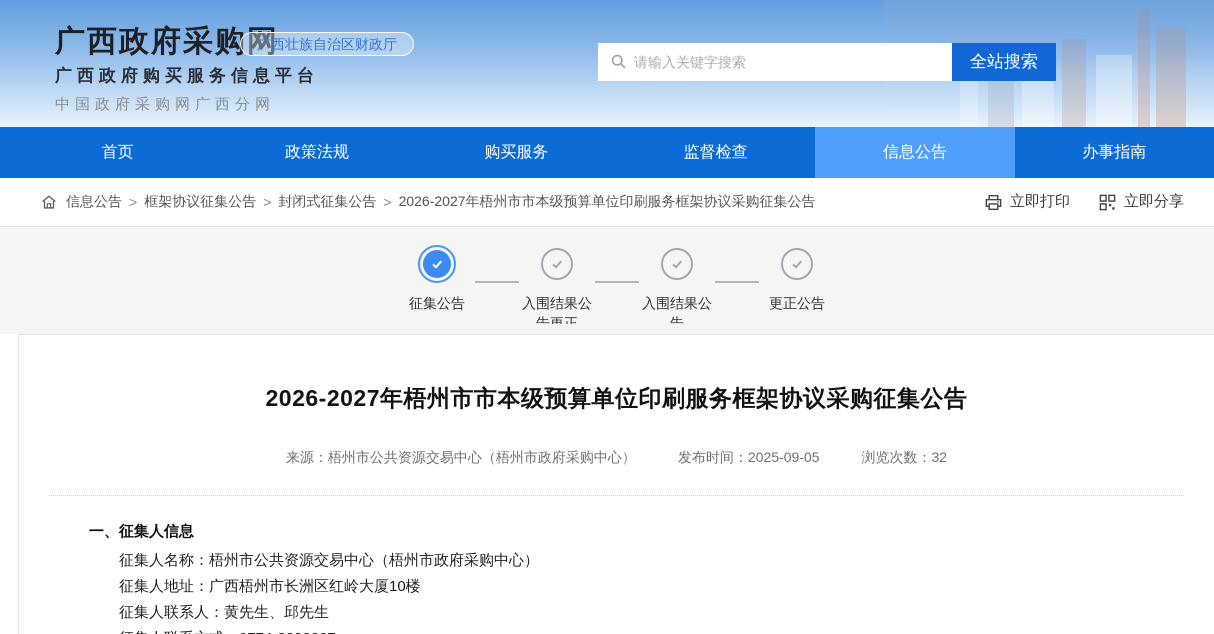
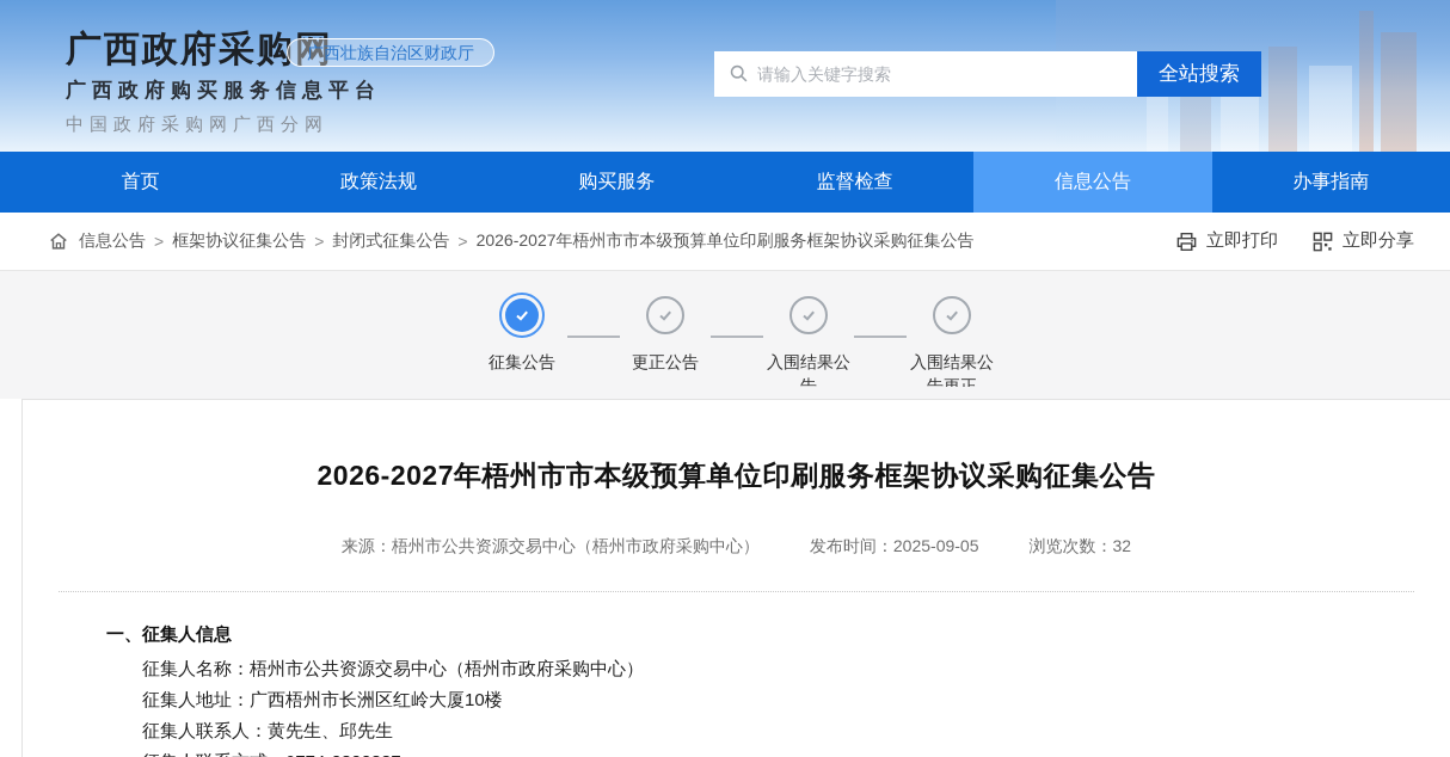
  广西政府采购网
  广西政府购买服务信息平台
  中国政府采购网广西分网
  广西壮族自治区财政厅
  请输入关键字搜索
  全站搜索
  首页
  政策法规
  购买服务
  监督检查
  信息公告
  办事指南
  信息公告
  >
  框架协议征集公告
  >
  封闭式征集公告
  >
  2026-2027年梧州市市本级预算单位印刷服务框架协议采购征集公告
  立即打印
  立即分享
  征集公告
- 入围结果公告更正
+ 更正公告
  入围结果公告
- 更正公告
+ 入围结果公告更正
  2026-2027年梧州市市本级预算单位印刷服务框架协议采购征集公告
  来源：梧州市公共资源交易中心（梧州市政府采购中心）
  发布时间：2025-09-05
  浏览次数：32
  一、征集人信息
  征集人名称：梧州市公共资源交易中心（梧州市政府采购中心）
  征集人地址：广西梧州市长洲区红岭大厦10楼
  征集人联系人：黄先生、邱先生
